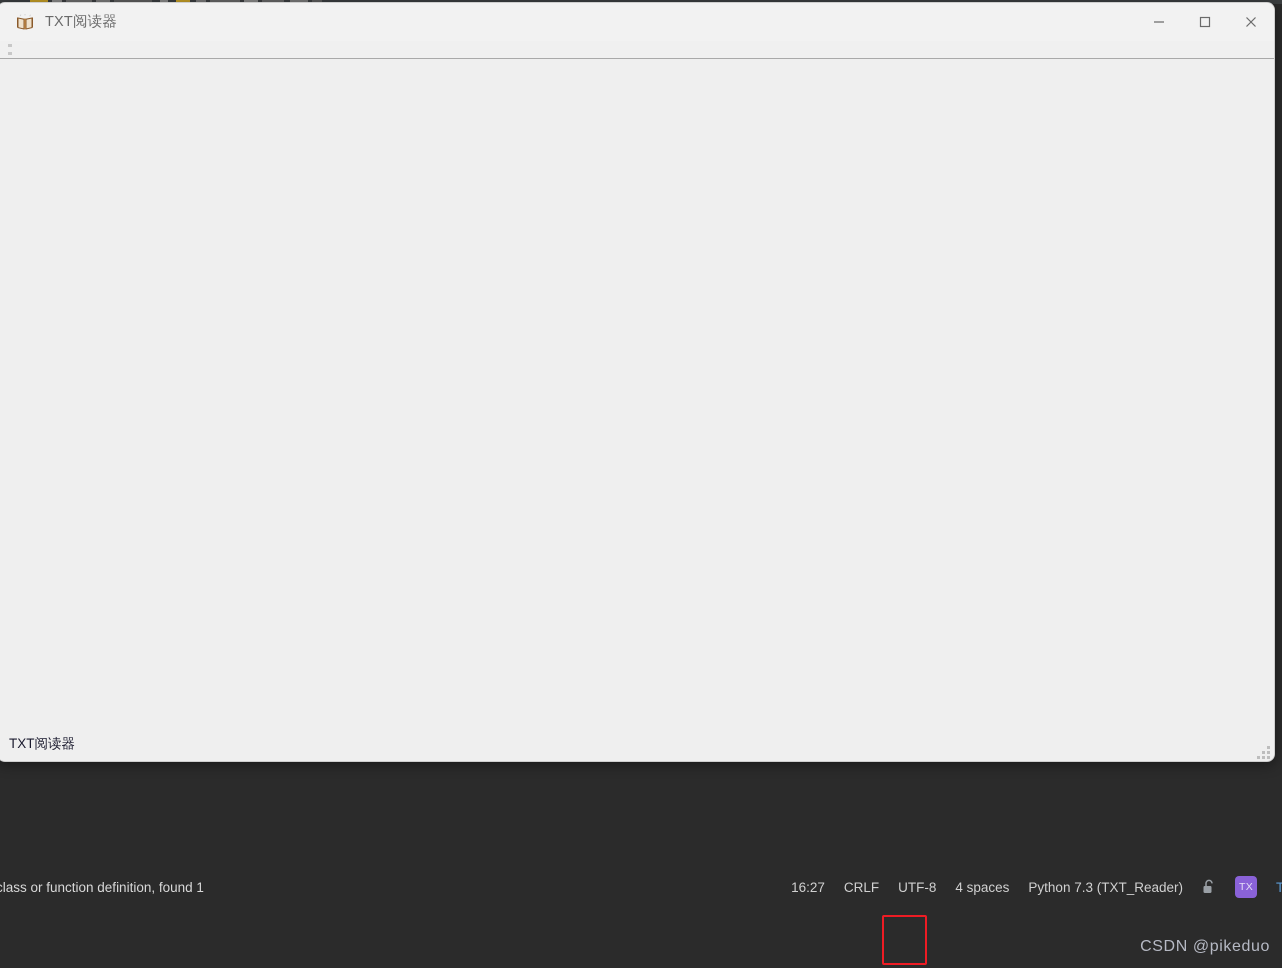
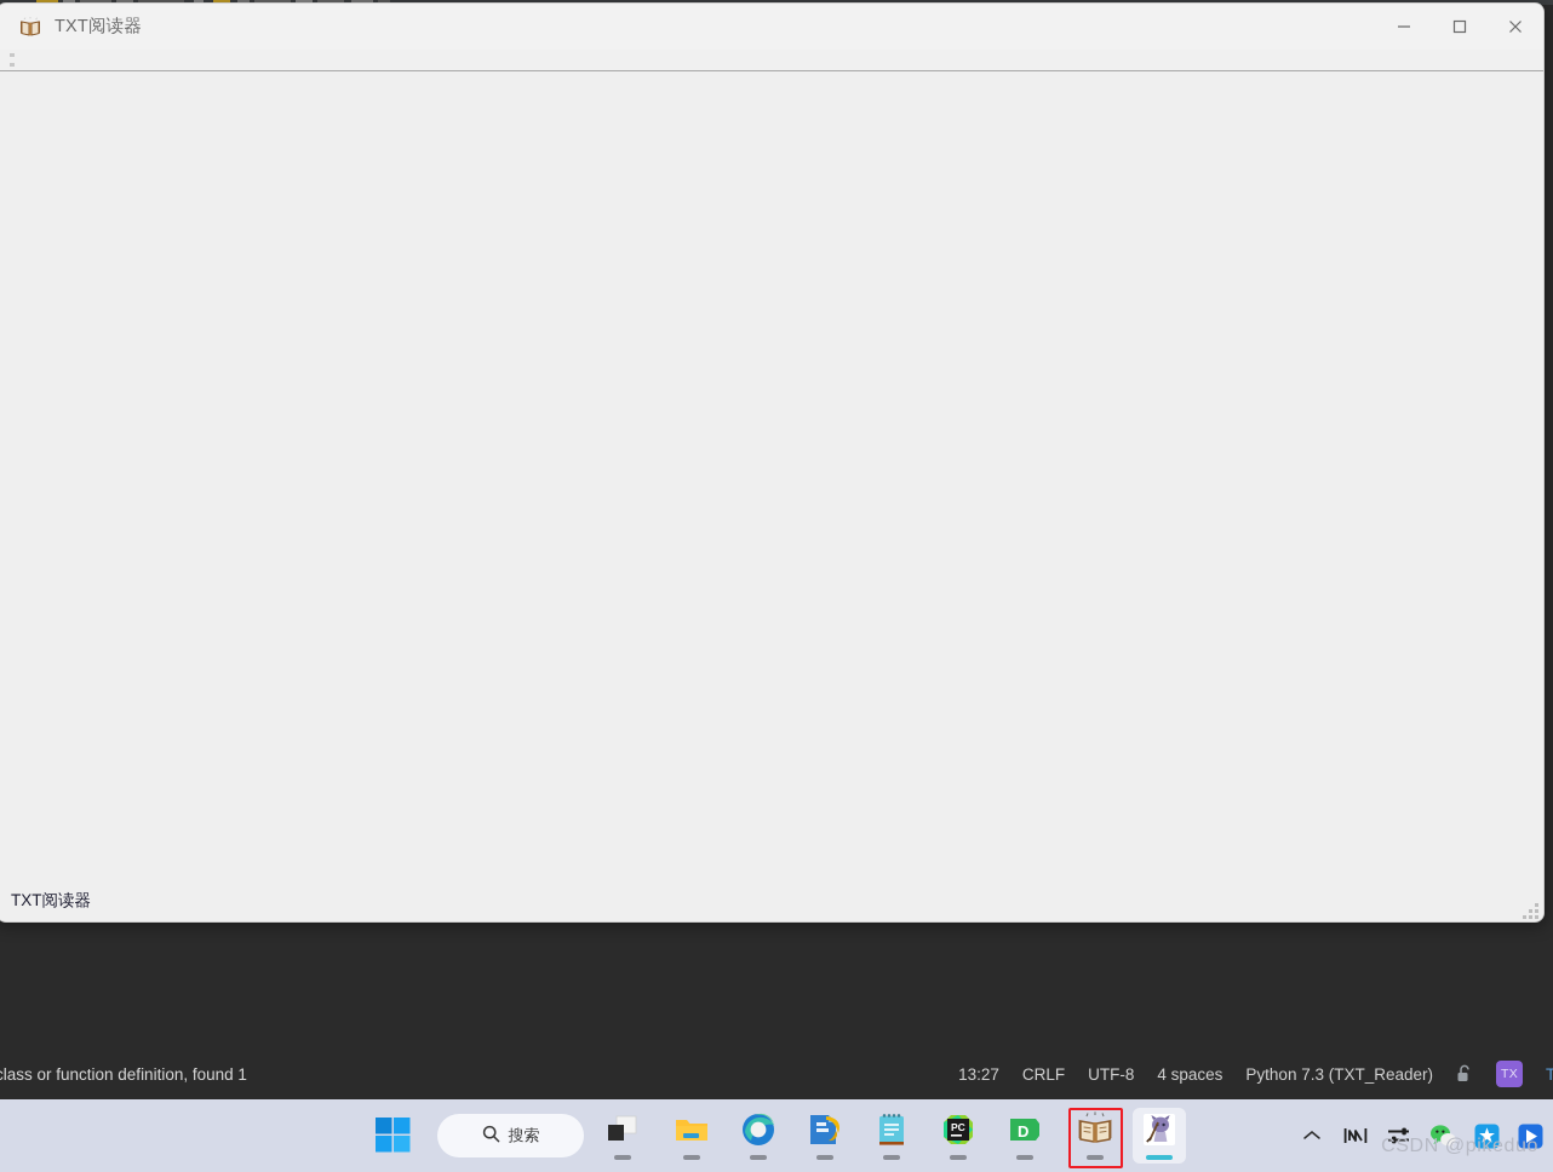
  TXT阅读器
  TXT阅读器
  lass or function definition, found 1
- 16:27
+ 13:27
  CRLF
  UTF-8
  4 spaces
  Python 7.3 (TXT_Reader)
  TX
+ 搜索
+ PC
+ D
  CSDN @pikeduo
